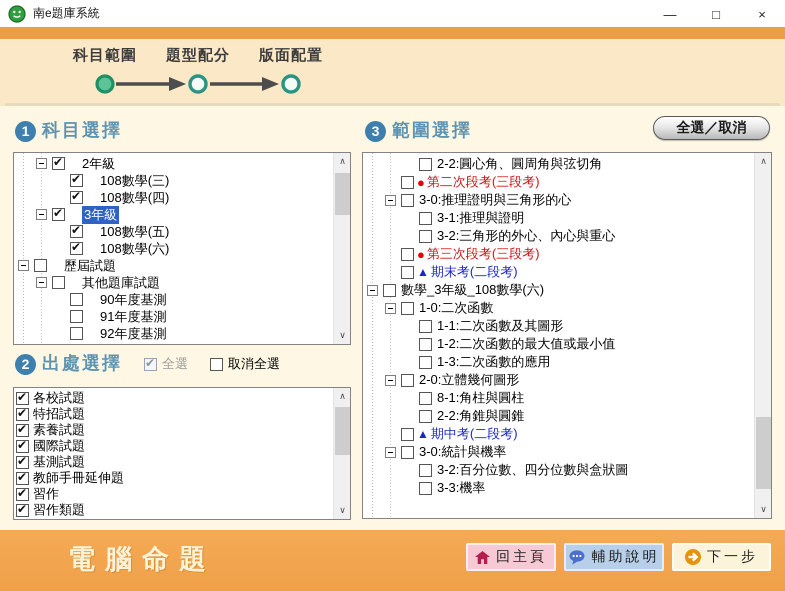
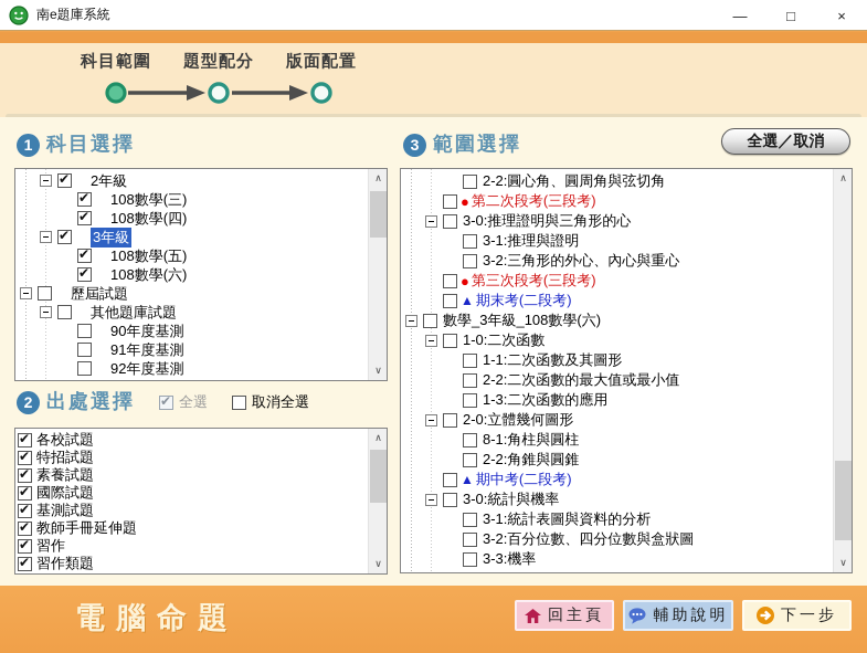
  南e題庫系統
  —
  □
  ×
  科目範圍
  題型配分
  版面配置
  1
  科目選擇
  2年級
  108數學(三)
  108數學(四)
  3年級
  108數學(五)
  108數學(六)
  歷屆試題
  其他題庫試題
  90年度基測
  91年度基測
  92年度基測
  ∧
  ∨
  2
  出處選擇
  全選
  取消全選
  各校試題
  特招試題
  素養試題
  國際試題
  基測試題
  教師手冊延伸題
  習作
  習作類題
  ∧
  ∨
  3
  範圍選擇
  全選／取消
  2-2:圓心角、圓周角與弦切角
  ●
  第二次段考(三段考)
  3-0:推理證明與三角形的心
  3-1:推理與證明
  3-2:三角形的外心、內心與重心
  ●
  第三次段考(三段考)
  ▲
  期末考(二段考)
  數學_3年級_108數學(六)
  1-0:二次函數
  1-1:二次函數及其圖形
- 1-2:二次函數的最大值或最小值
+ 2-2:二次函數的最大值或最小值
  1-3:二次函數的應用
  2-0:立體幾何圖形
  8-1:角柱與圓柱
  2-2:角錐與圓錐
  ▲
  期中考(二段考)
  3-0:統計與機率
+ 3-1:統計表圖與資料的分析
  3-2:百分位數、四分位數與盒狀圖
  3-3:機率
  ∧
  ∨
  電腦命題
  回主頁
  輔助說明
  下一步
